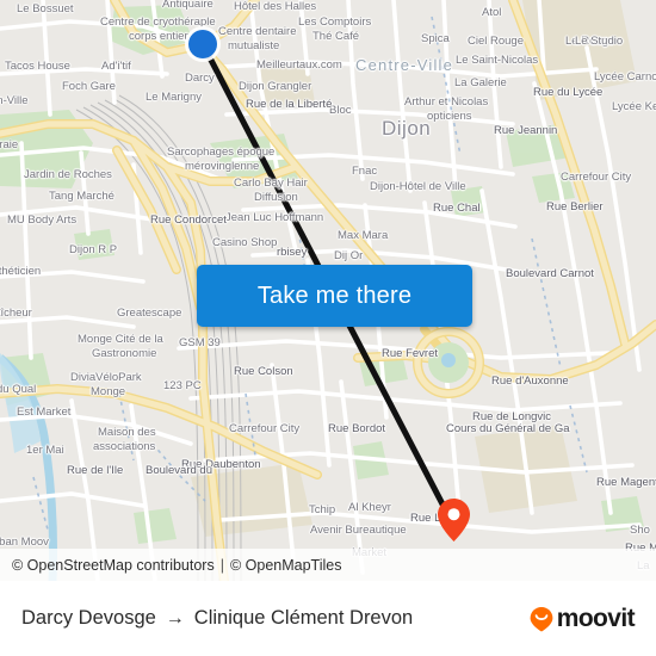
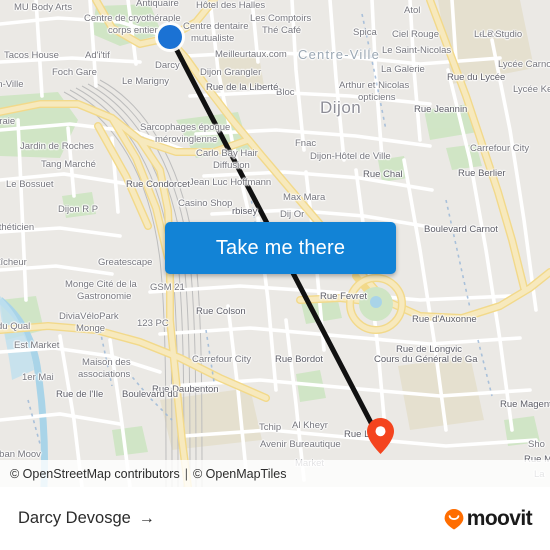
- Le Bossuet
+ MU Body Arts
  Antiquaire
  Hôtel des Halles
  Centre de cryothéraple
  corps entier
  Centre dentaire
  mutualiste
  Les Comptoirs
  Thé Café
  Spica
  Atol
  Ciel Rouge
  Le Rouge
  Le Studio
  Tacos House
  Ad'i'tif
  Darcy
  Meilleurtaux.com
  Le Saint-Nicolas
  Centre-Ville
  Foch Gare
  -Ville
  Le Marigny
  Dijon Grangler
  La Galerie
  Rue du Lycée
  Lycée Carno
  Bloc
  Arthur et Nicolas
  opticiens
  Rue Jeannin
  Lycée K
  Rue de la Liberté
  raie
  Dijon
  Jardin de Roches
  Sarcophages époque
  mérovinglenne
  Fnac
  Dijon-Hôtel de Ville
  Carrefour City
  Carlo Bay Hair
  Diffusion
  Tang Marché
- MU Body Arts
+ Le Bossuet
  Jean Luc Hoffmann
  Max Mara
  Rue Berlier
  Dijon R P
  Rue Condorcet
  Casino Shop
  rbisey
  Dij Or
  Rue Chal
  théticien
  Boulevard Carnot
  îcheur
  Greatescape
  Rue Fevret
  Monge Cité de la
  Gastronomie
- GSM 39
+ GSM 21
  Rue Colson
  Rue d'Auxonne
  u Qual
  DiviaVéloPark
  Monge
  123 PC
  Est Market
  Carrefour City
  Maison des
  associations
  Rue Bordot
  Rue de Longvic
  Cours du Général de Ga
  1er Mai
  Rue de l'Ile
  Rue Daubenton
  Boulevard du
  Rue Magen
  Tchip
  Al Kheyr
  Avenir Bureautique
  ban Moov
  Market
  Sho
  Rue M
  La
  Take me there
  © OpenStreetMap contributors
  |
  © OpenMapTiles
  Darcy Devosge
  →
- Clinique Clément Drevon
  moovit
